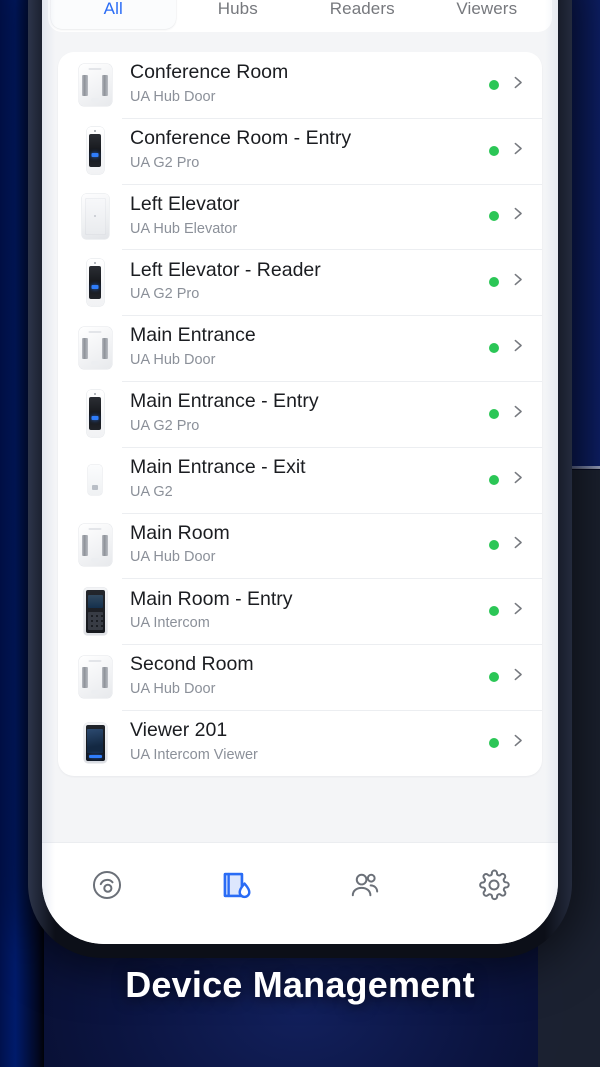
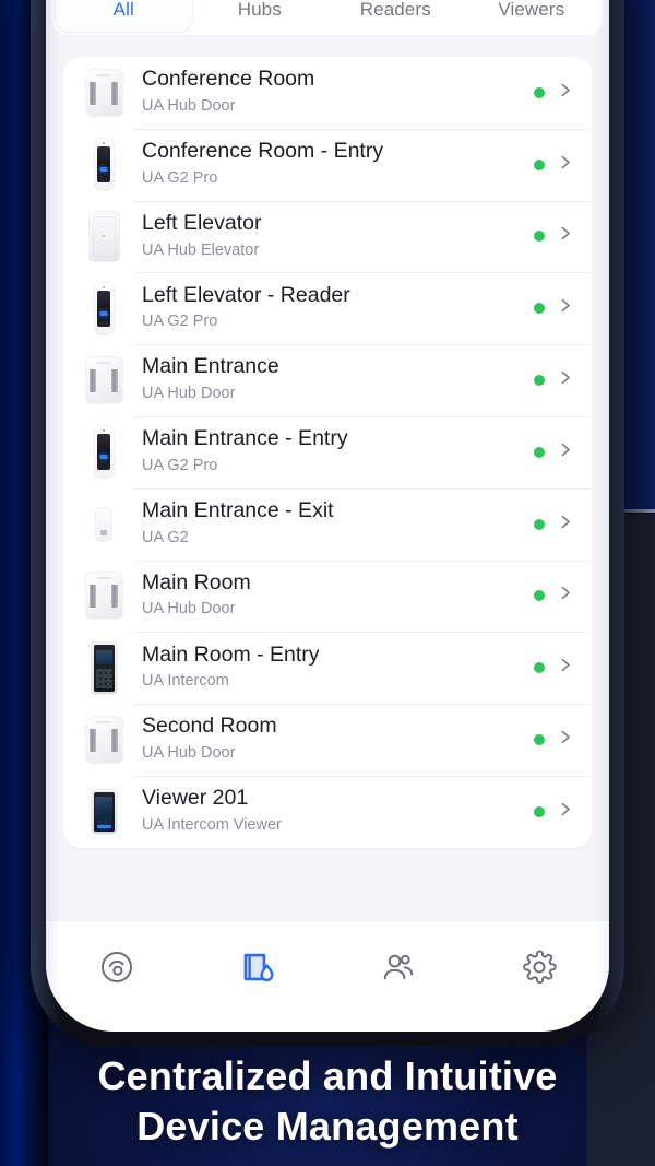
+ Centralized and Intuitive
  Device Management
